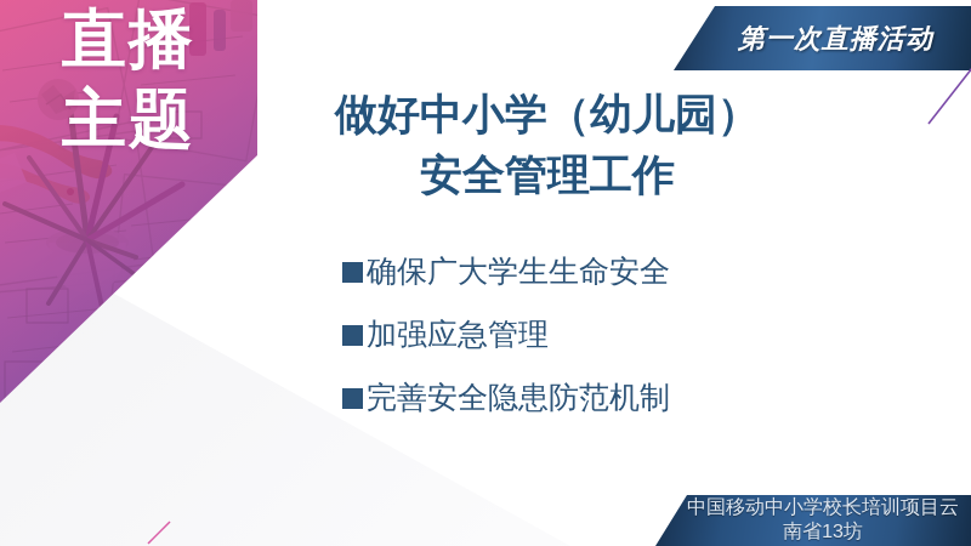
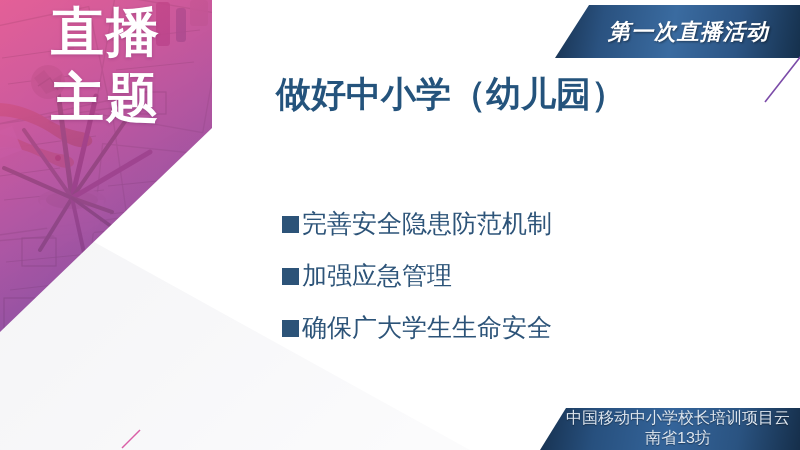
  直播
  主题
  第一次直播活动
  做好中小学（幼儿园）
- 安全管理工作
- 确保广大学生生命安全
+ 完善安全隐患防范机制
  加强应急管理
- 完善安全隐患防范机制
+ 确保广大学生生命安全
  中国移动中小学校长培训项目云南省13坊
